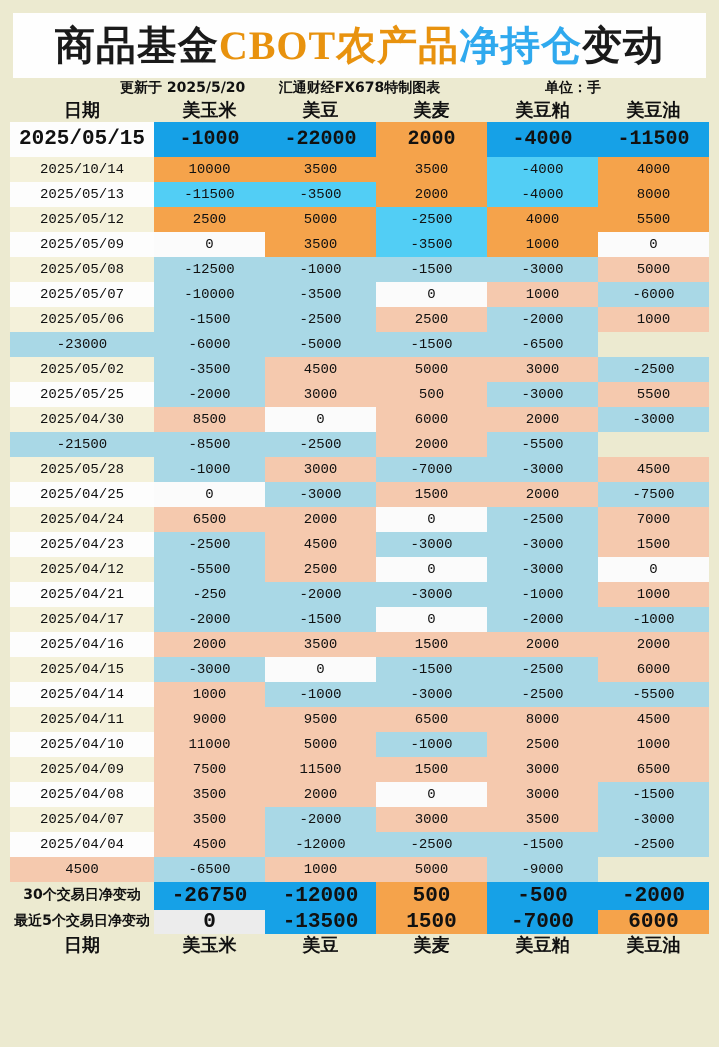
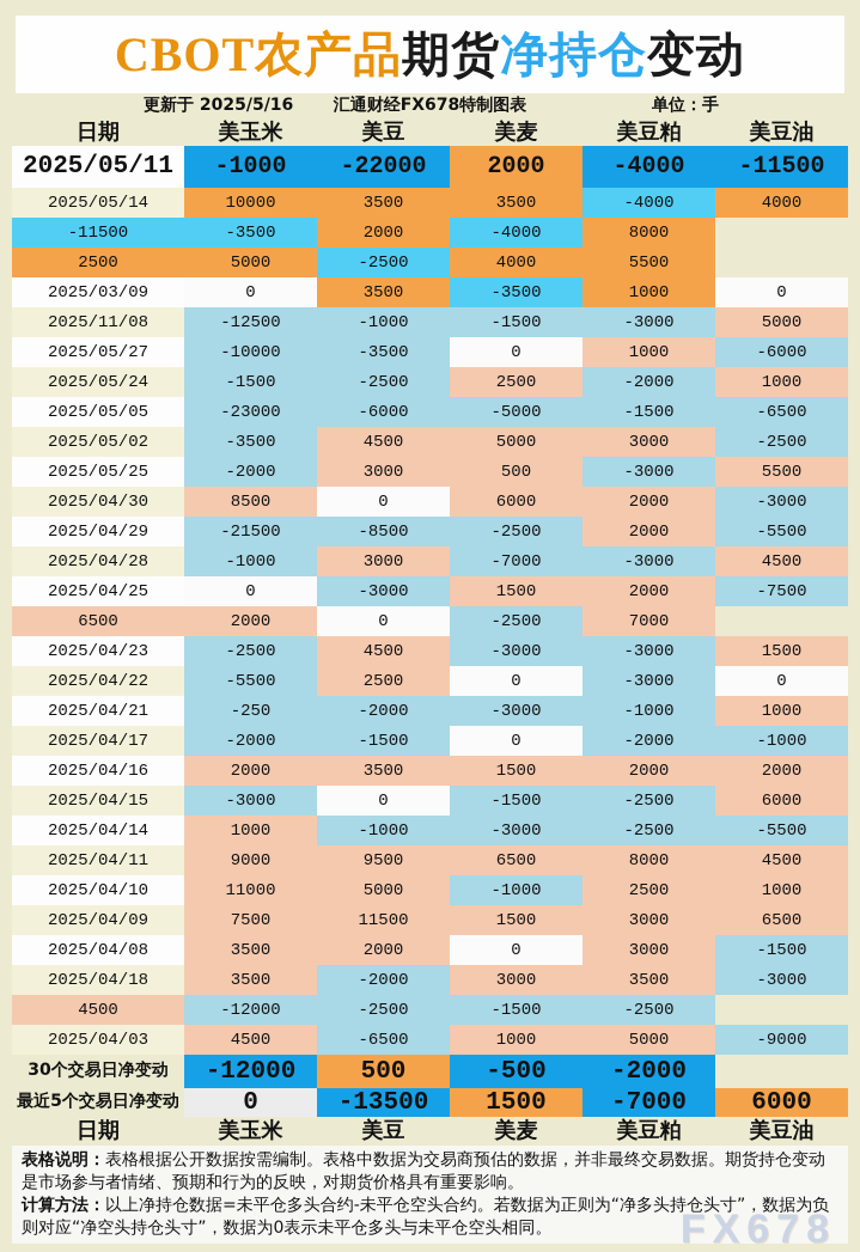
- 商品基金
  CBOT农产品
+ 期货
  净持仓
  变动
- 更新于 2025/5/20
+ 更新于 2025/5/16
  汇通财经FX678特制图表
  单位：手
  日期
  美玉米
  美豆
  美麦
  美豆粕
  美豆油
- 2025/05/15
+ 2025/05/11
  -1000
  -22000
  2000
  -4000
  -11500
- 2025/10/14
+ 2025/05/14
  10000
  3500
  3500
  -4000
  4000
- 2025/05/13
  -11500
  -3500
  2000
  -4000
  8000
- 2025/05/12
  2500
  5000
  -2500
  4000
  5500
- 2025/05/09
+ 2025/03/09
  0
  3500
  -3500
  1000
  0
- 2025/05/08
+ 2025/11/08
  -12500
  -1000
  -1500
  -3000
  5000
- 2025/05/07
+ 2025/05/27
  -10000
  -3500
  0
  1000
  -6000
- 2025/05/06
+ 2025/05/24
  -1500
  -2500
  2500
  -2000
  1000
+ 2025/05/05
  -23000
  -6000
  -5000
  -1500
  -6500
  2025/05/02
  -3500
  4500
  5000
  3000
  -2500
  2025/05/25
  -2000
  3000
  500
  -3000
  5500
  2025/04/30
  8500
  0
  6000
  2000
  -3000
+ 2025/04/29
  -21500
  -8500
  -2500
  2000
  -5500
- 2025/05/28
+ 2025/04/28
  -1000
  3000
  -7000
  -3000
  4500
  2025/04/25
  0
  -3000
  1500
  2000
  -7500
- 2025/04/24
  6500
  2000
  0
  -2500
  7000
  2025/04/23
  -2500
  4500
  -3000
  -3000
  1500
- 2025/04/12
+ 2025/04/22
  -5500
  2500
  0
  -3000
  0
  2025/04/21
  -250
  -2000
  -3000
  -1000
  1000
  2025/04/17
  -2000
  -1500
  0
  -2000
  -1000
  2025/04/16
  2000
  3500
  1500
  2000
  2000
  2025/04/15
  -3000
  0
  -1500
  -2500
  6000
  2025/04/14
  1000
  -1000
  -3000
  -2500
  -5500
  2025/04/11
  9000
  9500
  6500
  8000
  4500
  2025/04/10
  11000
  5000
  -1000
  2500
  1000
  2025/04/09
  7500
  11500
  1500
  3000
  6500
  2025/04/08
  3500
  2000
  0
  3000
  -1500
- 2025/04/07
+ 2025/04/18
  3500
  -2000
  3000
  3500
  -3000
- 2025/04/04
  4500
  -12000
  -2500
  -1500
  -2500
+ 2025/04/03
  4500
  -6500
  1000
  5000
  -9000
  30个交易日净变动
- -26750
  -12000
  500
  -500
  -2000
  最近5个交易日净变动
  0
  -13500
  1500
  -7000
  6000
  日期
  美玉米
  美豆
  美麦
  美豆粕
  美豆油
+ 表格说明：表格根据公开数据按需编制。表格中数据为交易商预估的数据，并非最终交易数据。期货持仓变动是市场参与者情绪、预期和行为的反映，对期货价格具有重要影响。
+ 计算方法：以上净持仓数据=未平仓多头合约-未平仓空头合约。若数据为正则为“净多头持仓头寸”，数据为负则对应“净空头持仓头寸”，数据为0表示未平仓多头与未平仓空头相同。
+ FX678
